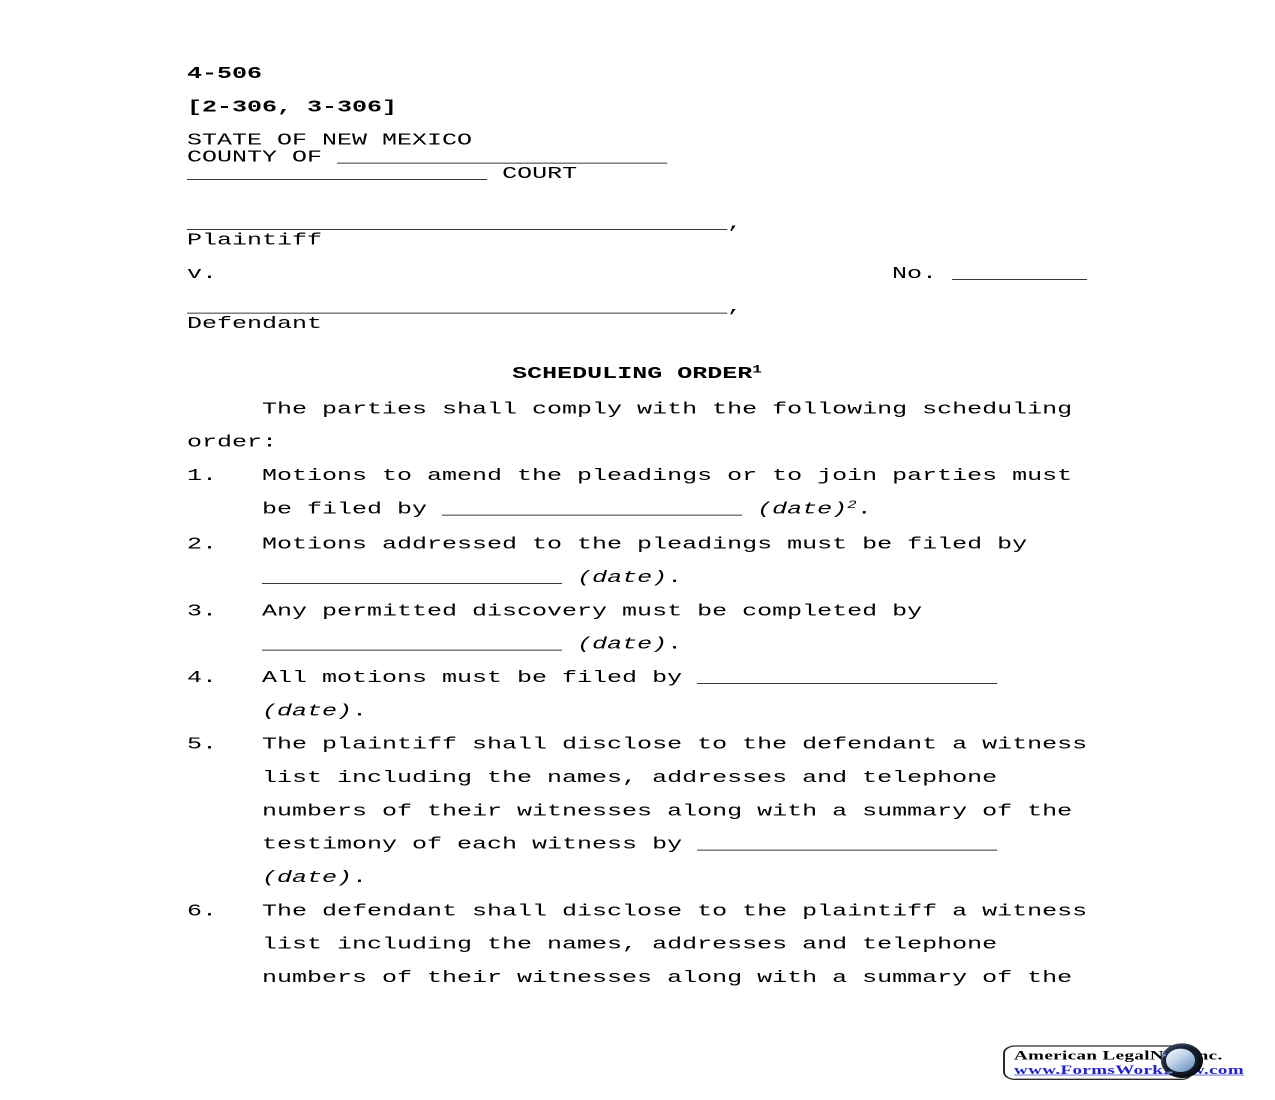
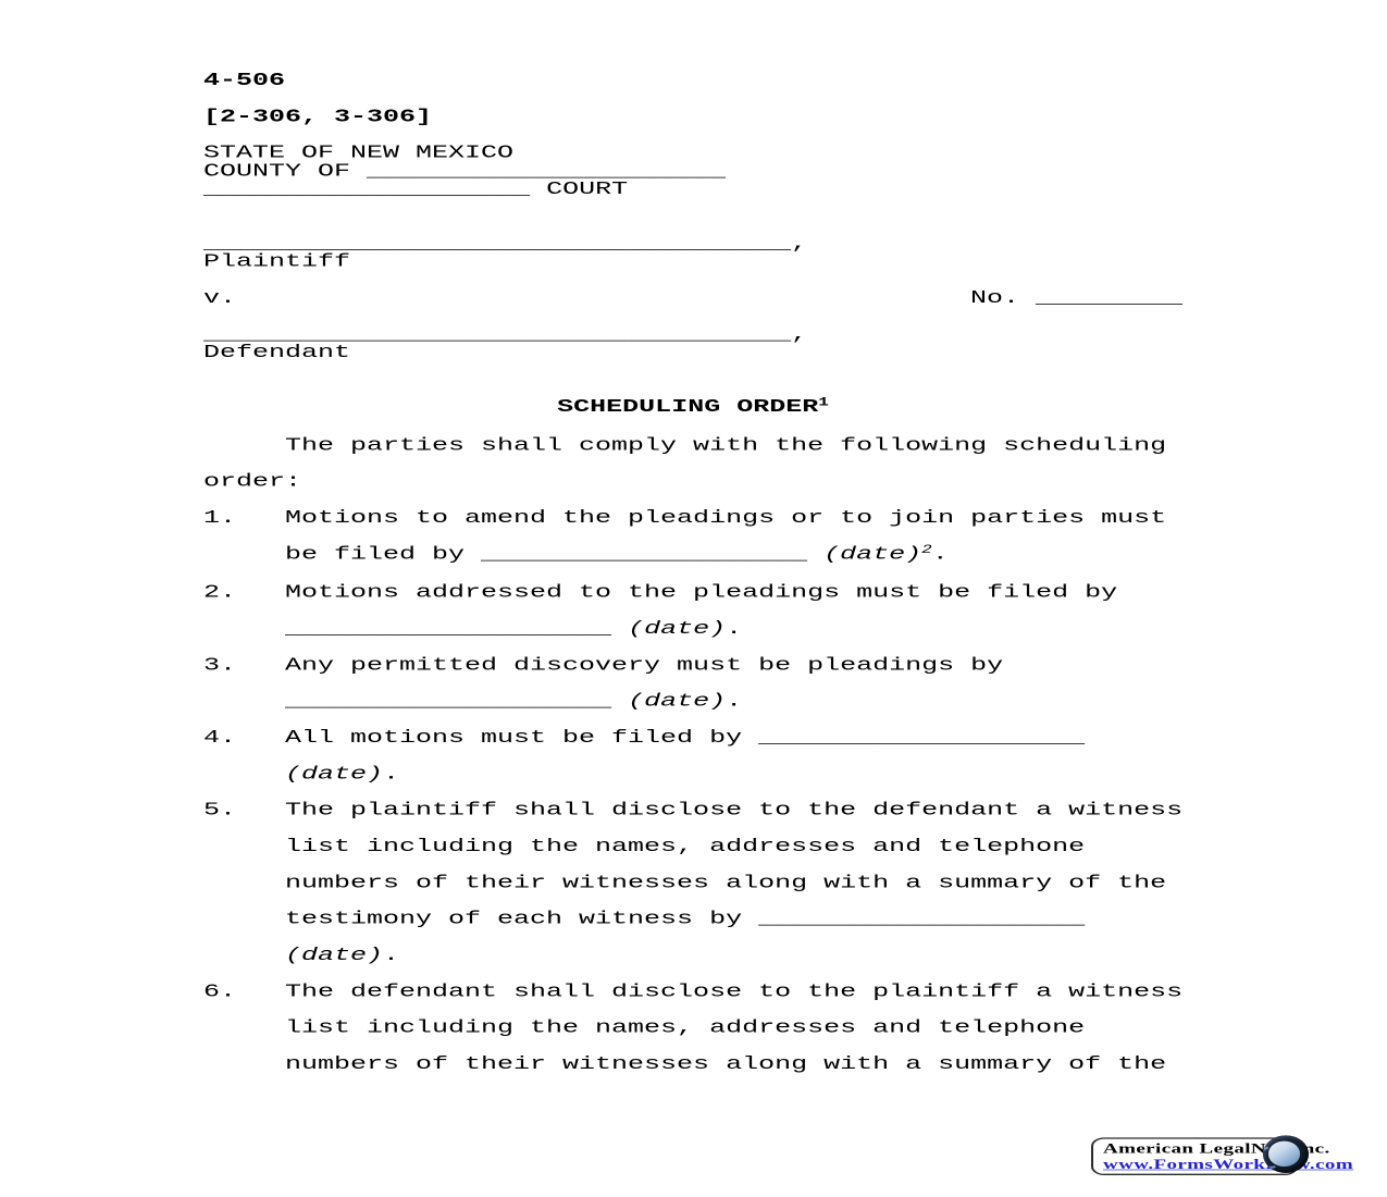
  4-506
  [2-306, 3-306]
  STATE OF NEW MEXICO
  COUNTY OF ______________________
  ____________________ COURT
  ____________________________________,
  Plaintiff
  v.
  No. _________
  ____________________________________,
  Defendant
  SCHEDULING ORDER1
  The parties shall comply with the following scheduling
  order:
  1.
  Motions to amend the pleadings or to join parties must
  be filed by ____________________ (date)2.
  2.
  Motions addressed to the pleadings must be filed by
  ____________________ (date).
  3.
- Any permitted discovery must be completed by
+ Any permitted discovery must be pleadings by
  ____________________ (date).
  4.
  All motions must be filed by ____________________
  (date).
  5.
  The plaintiff shall disclose to the defendant a witness
  list including the names, addresses and telephone
  numbers of their witnesses along with a summary of the
  testimony of each witness by ____________________
  (date).
  6.
  The defendant shall disclose to the plaintiff a witness
  list including the names, addresses and telephone
  numbers of their witnesses along with a summary of the
  American LegalNnc.
  www.FormsWork.com
